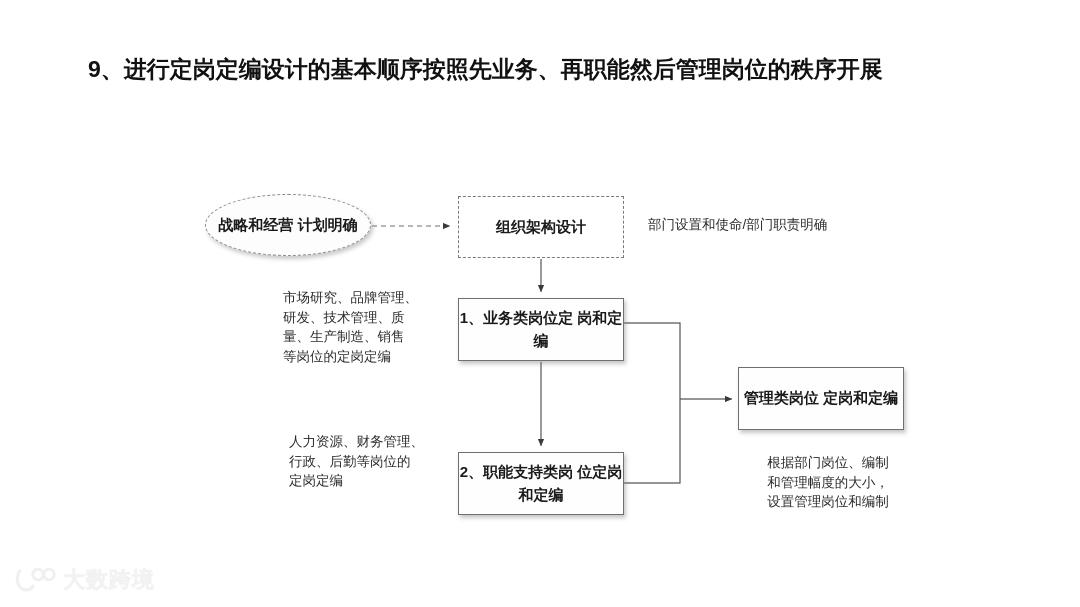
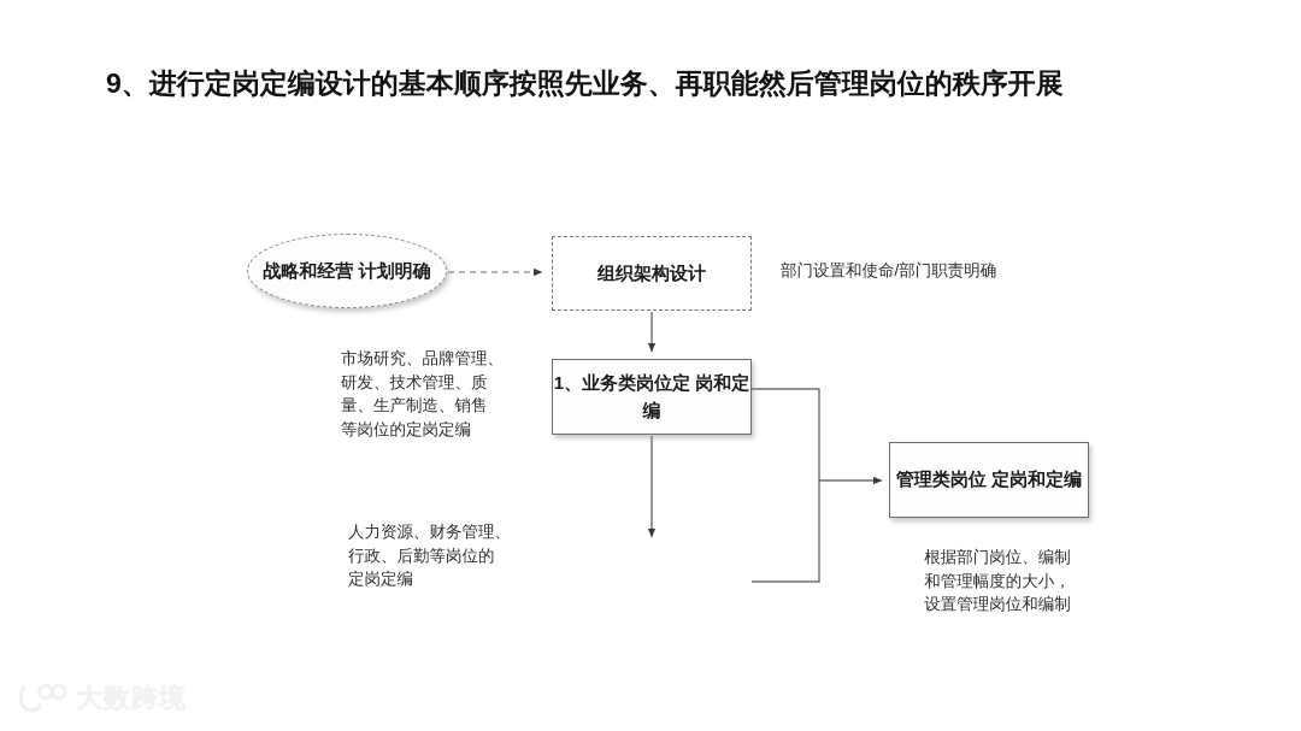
  9、进行定岗定编设计的基本顺序按照先业务、再职能然后管理岗位的秩序开展
  战略和经营 计划明确
  组织架构设计
  1、业务类岗位定 岗和定编
- 2、职能支持类岗 位定岗和定编
  管理类岗位 定岗和定编
  部门设置和使命/部门职责明确
  市场研究、品牌管理、
  研发、技术管理、质
  量、生产制造、销售
  等岗位的定岗定编
  人力资源、财务管理、
  行政、后勤等岗位的
  定岗定编
  根据部门岗位、编制
  和管理幅度的大小，
  设置管理岗位和编制
